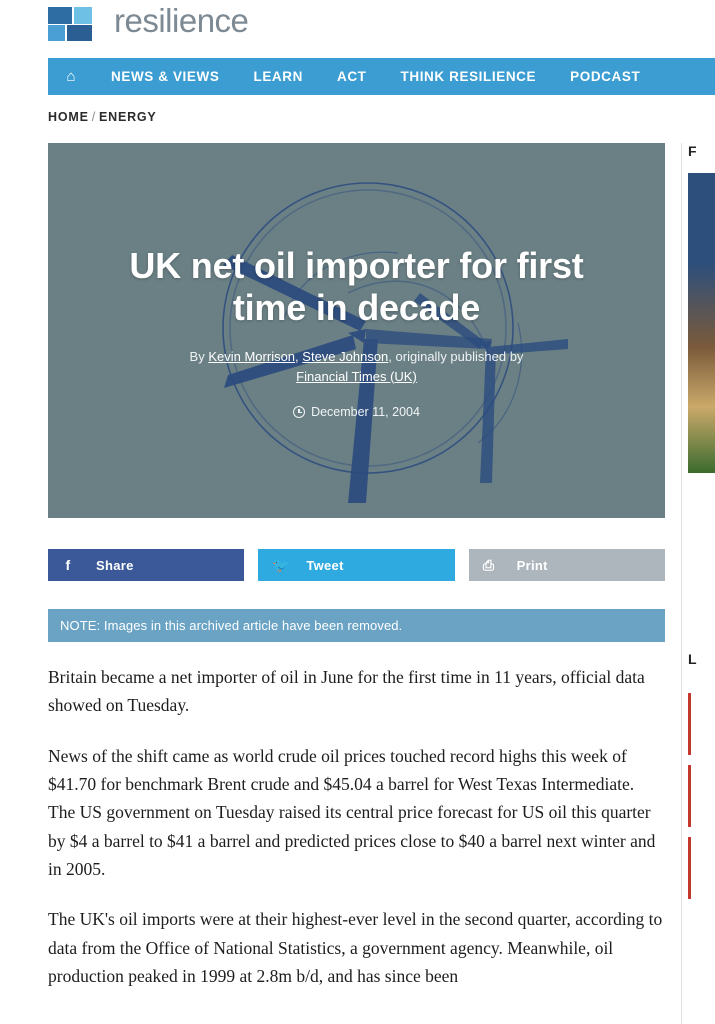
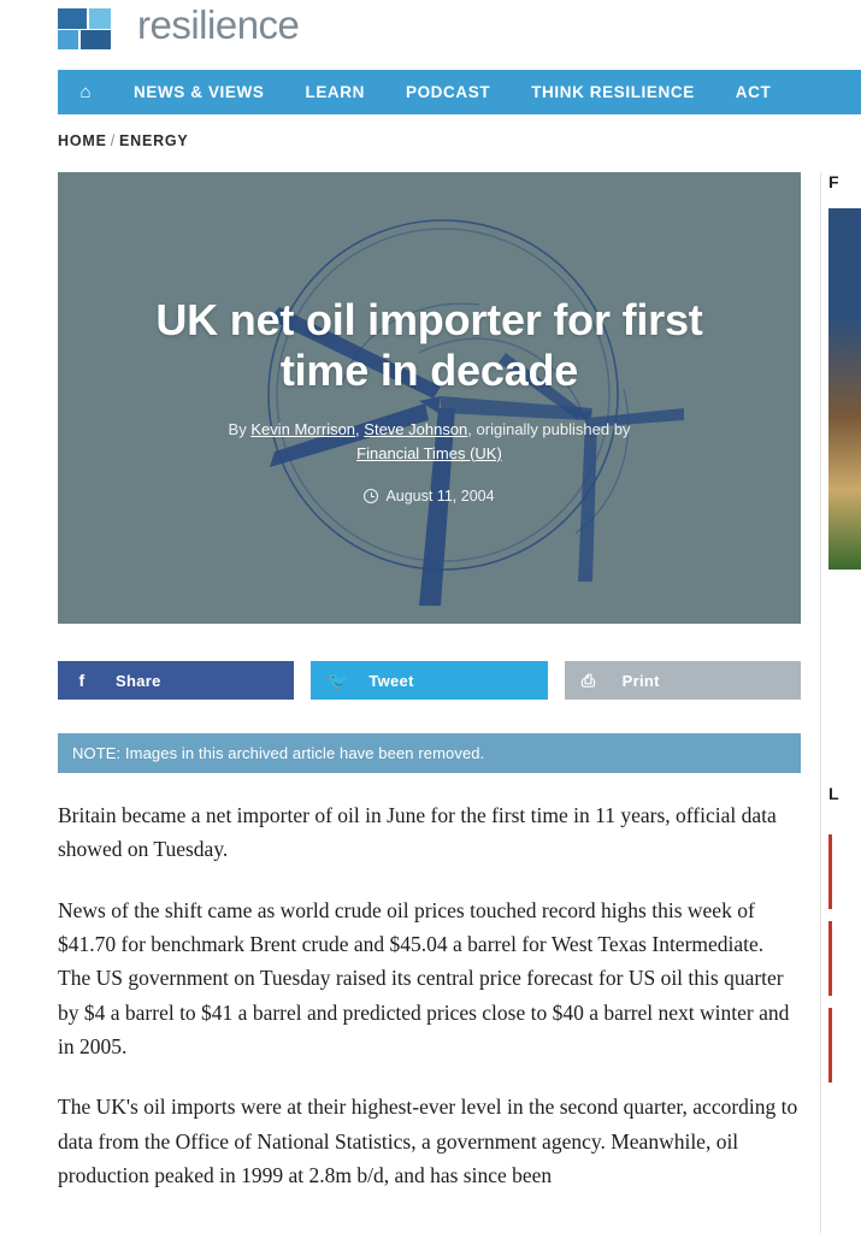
  resilience
  ⌂
  NEWS & VIEWS
  LEARN
- ACT
+ PODCAST
  THINK RESILIENCE
- PODCAST
+ ACT
  HOME / ENERGY
  UK net oil importer for first time in decade
  By Kevin Morrison, Steve Johnson, originally published by
  Financial Times (UK)
- December 11, 2004
+ August 11, 2004
  f
  Share
  🐦
  Tweet
  ⎙
  Print
  NOTE: Images in this archived article have been removed.
  Britain became a net importer of oil in June for the first time in 11 years, official data showed on Tuesday.
  News of the shift came as world crude oil prices touched record highs this week of $41.70 for benchmark Brent crude and $45.04 a barrel for West Texas Intermediate. The US government on Tuesday raised its central price forecast for US oil this quarter by $4 a barrel to $41 a barrel and predicted prices close to $40 a barrel next winter and in 2005.
  The UK's oil imports were at their highest-ever level in the second quarter, according to data from the Office of National Statistics, a government agency. Meanwhile, oil production peaked in 1999 at 2.8m b/d, and has since been
  F
  L
